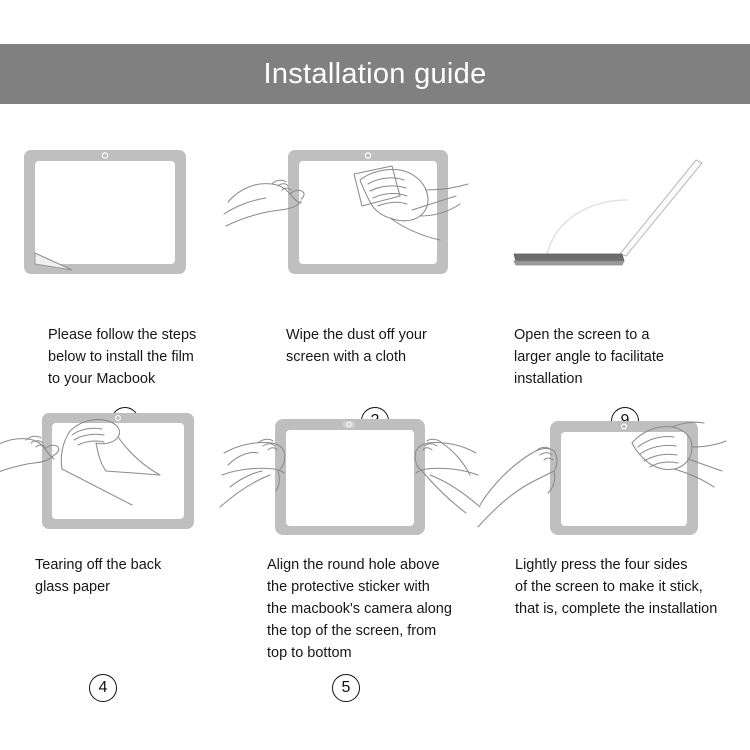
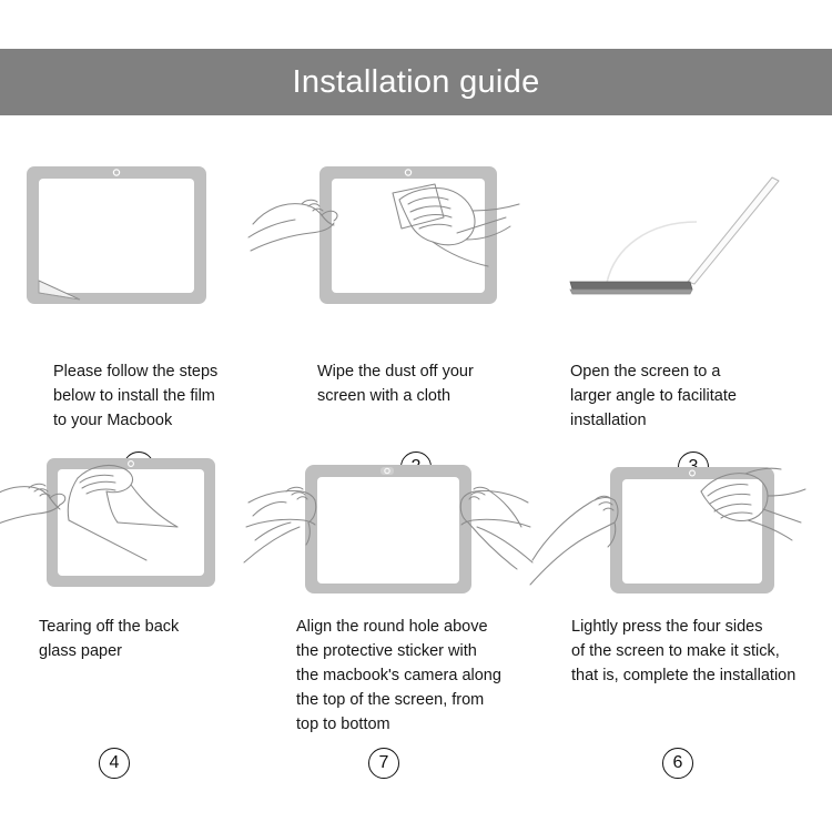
  Installation guide
  Please follow the steps
  below to install the film
  to your Macbook
  Wipe the dust off your
  screen with a cloth
  Open the screen to a
  larger angle to facilitate
  installation
- 9
+ 3
  Tearing off the back
  glass paper
  4
  Align the round hole above
  the protective sticker with
  the macbook's camera along
  the top of the screen, from
  top to bottom
- 5
+ 7
  Lightly press the four sides
  of the screen to make it stick,
  that is, complete the installation
+ 6
